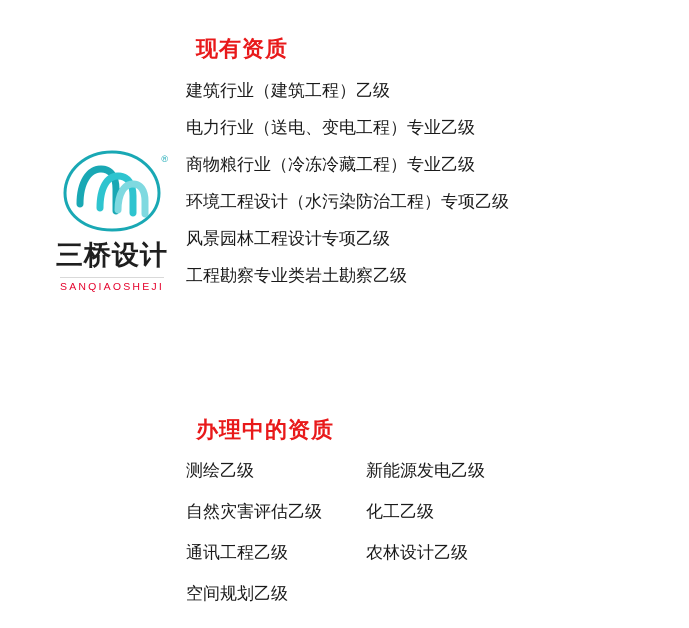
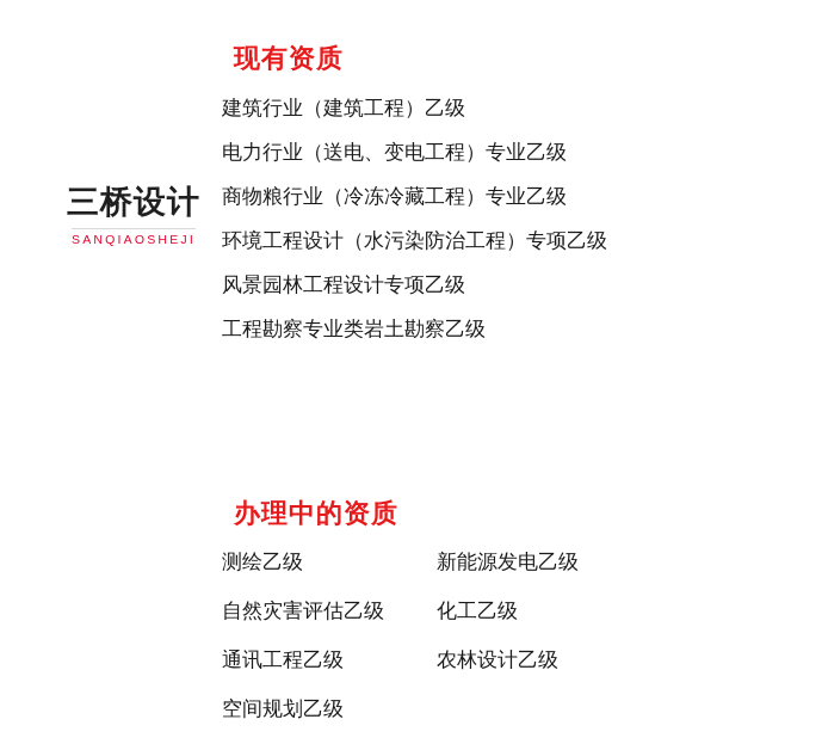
- ®
  三桥设计
  SANQIAOSHEJI
  现有资质
  建筑行业（建筑工程）乙级
  电力行业（送电、变电工程）专业乙级
  商物粮行业（冷冻冷藏工程）专业乙级
  环境工程设计（水污染防治工程）专项乙级
  风景园林工程设计专项乙级
  工程勘察专业类岩土勘察乙级
  办理中的资质
  测绘乙级
  新能源发电乙级
  自然灾害评估乙级
  化工乙级
  通讯工程乙级
  农林设计乙级
  空间规划乙级
